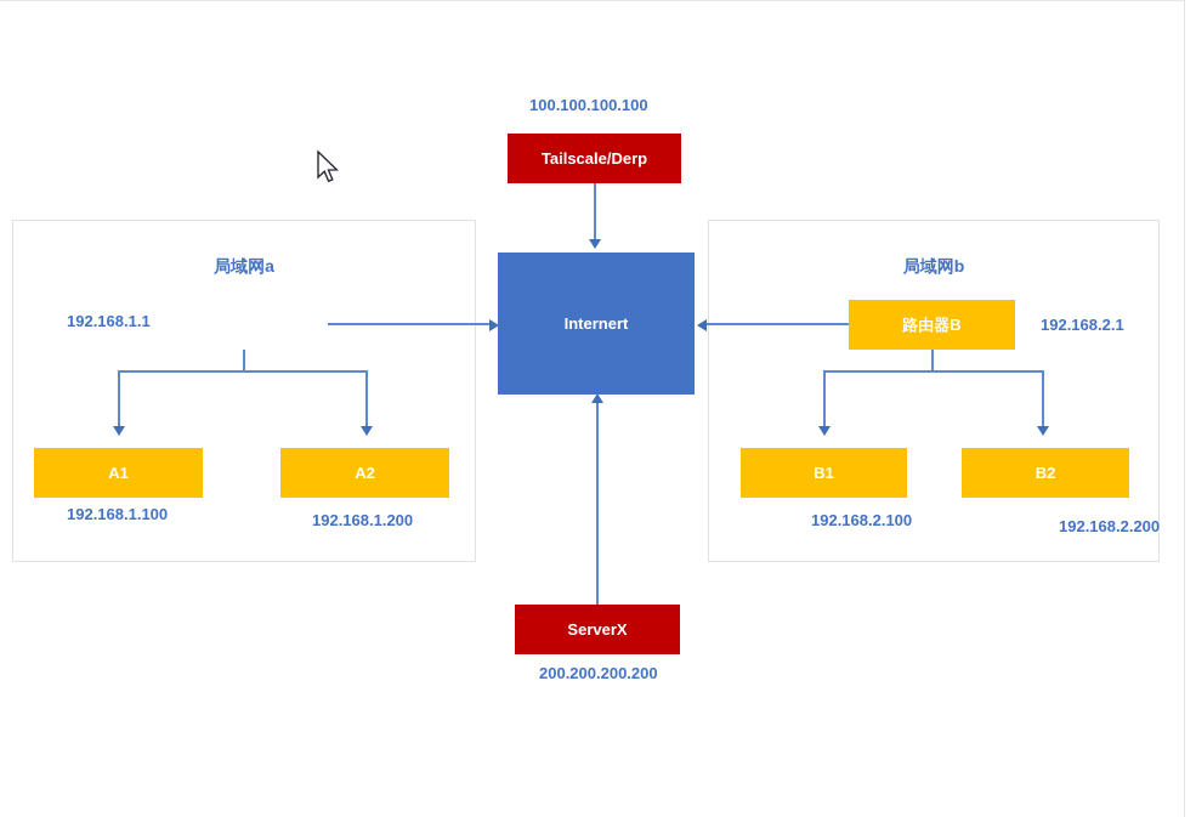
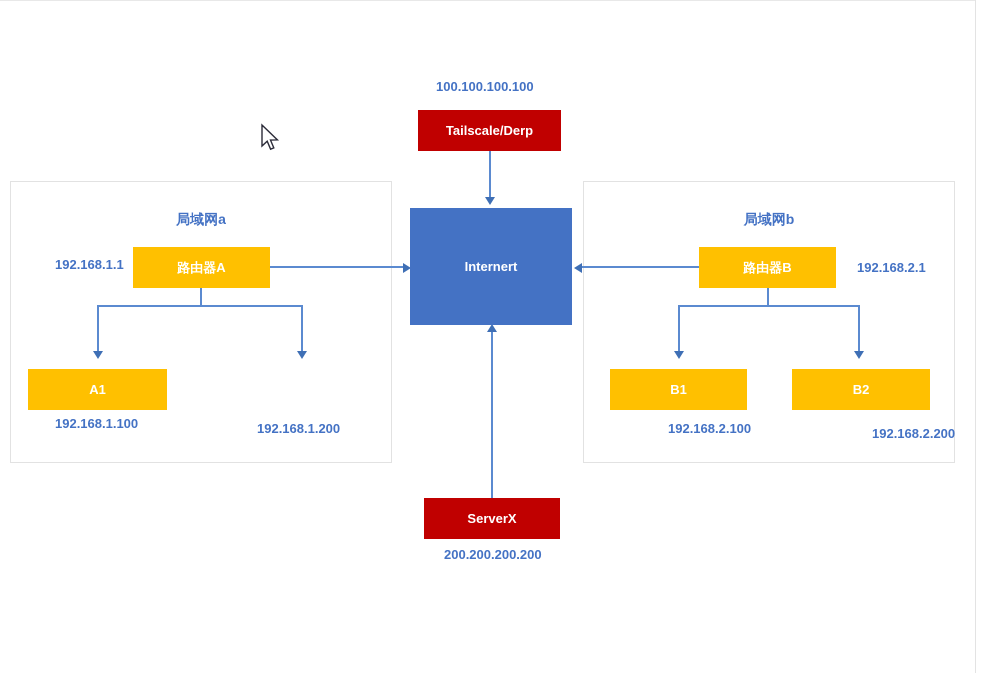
  局域网a
  局域网b
  100.100.100.100
  Tailscale/Derp
  Internert
  ServerX
  200.200.200.200
  192.168.1.1
+ 路由器A
  A1
  192.168.1.100
- A2
  192.168.1.200
  路由器B
  192.168.2.1
  B1
  192.168.2.100
  B2
  192.168.2.200
